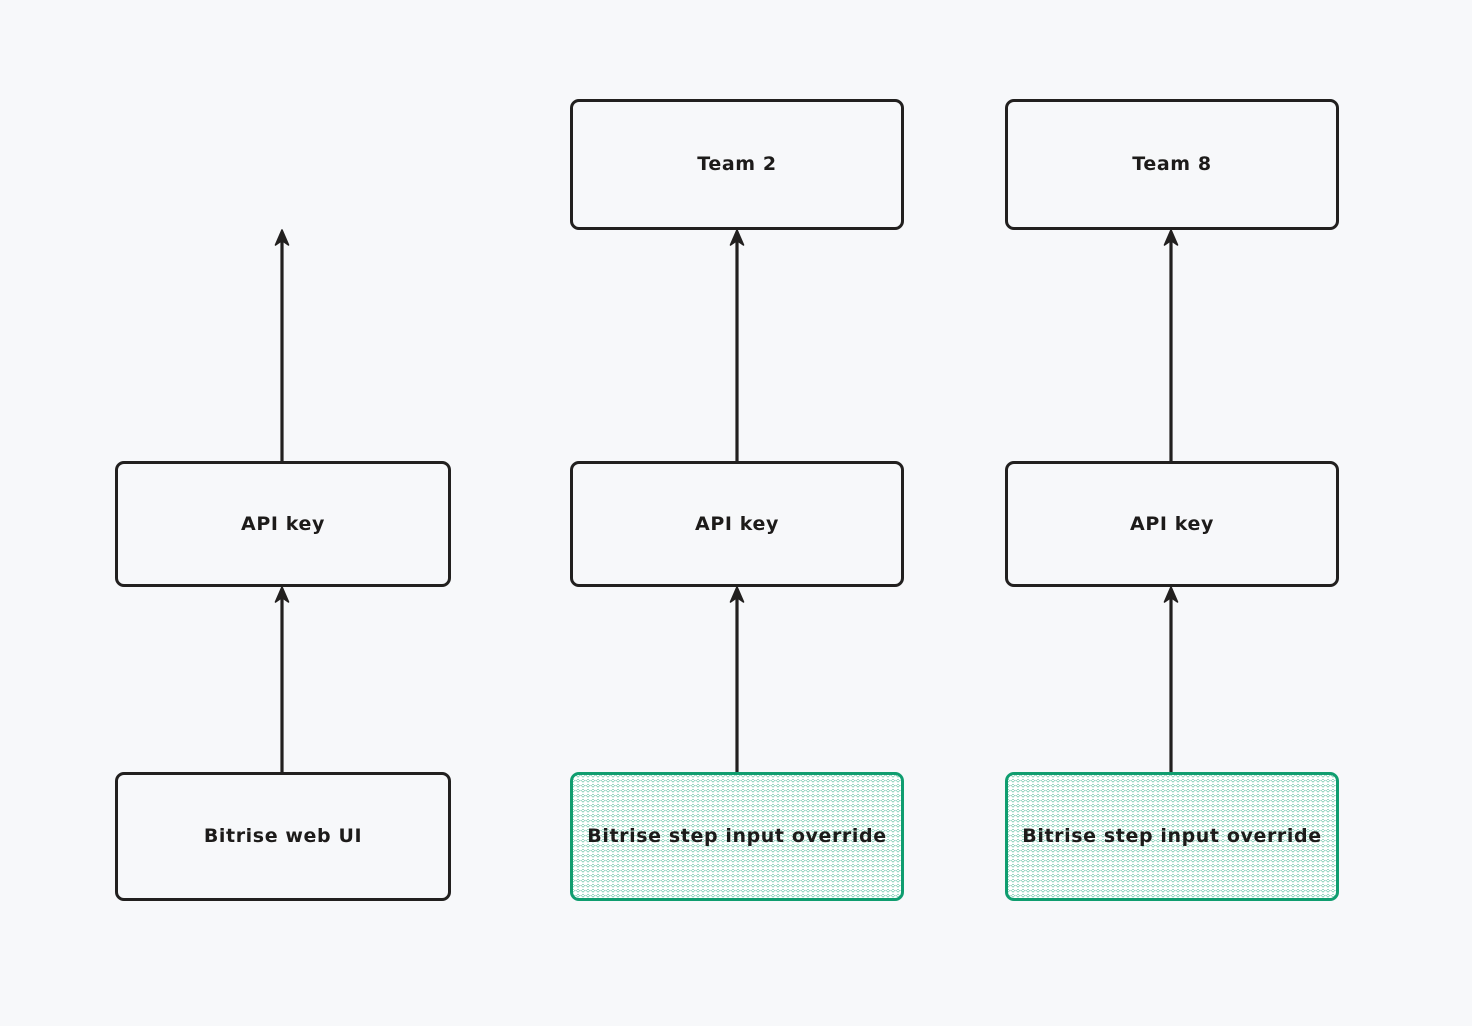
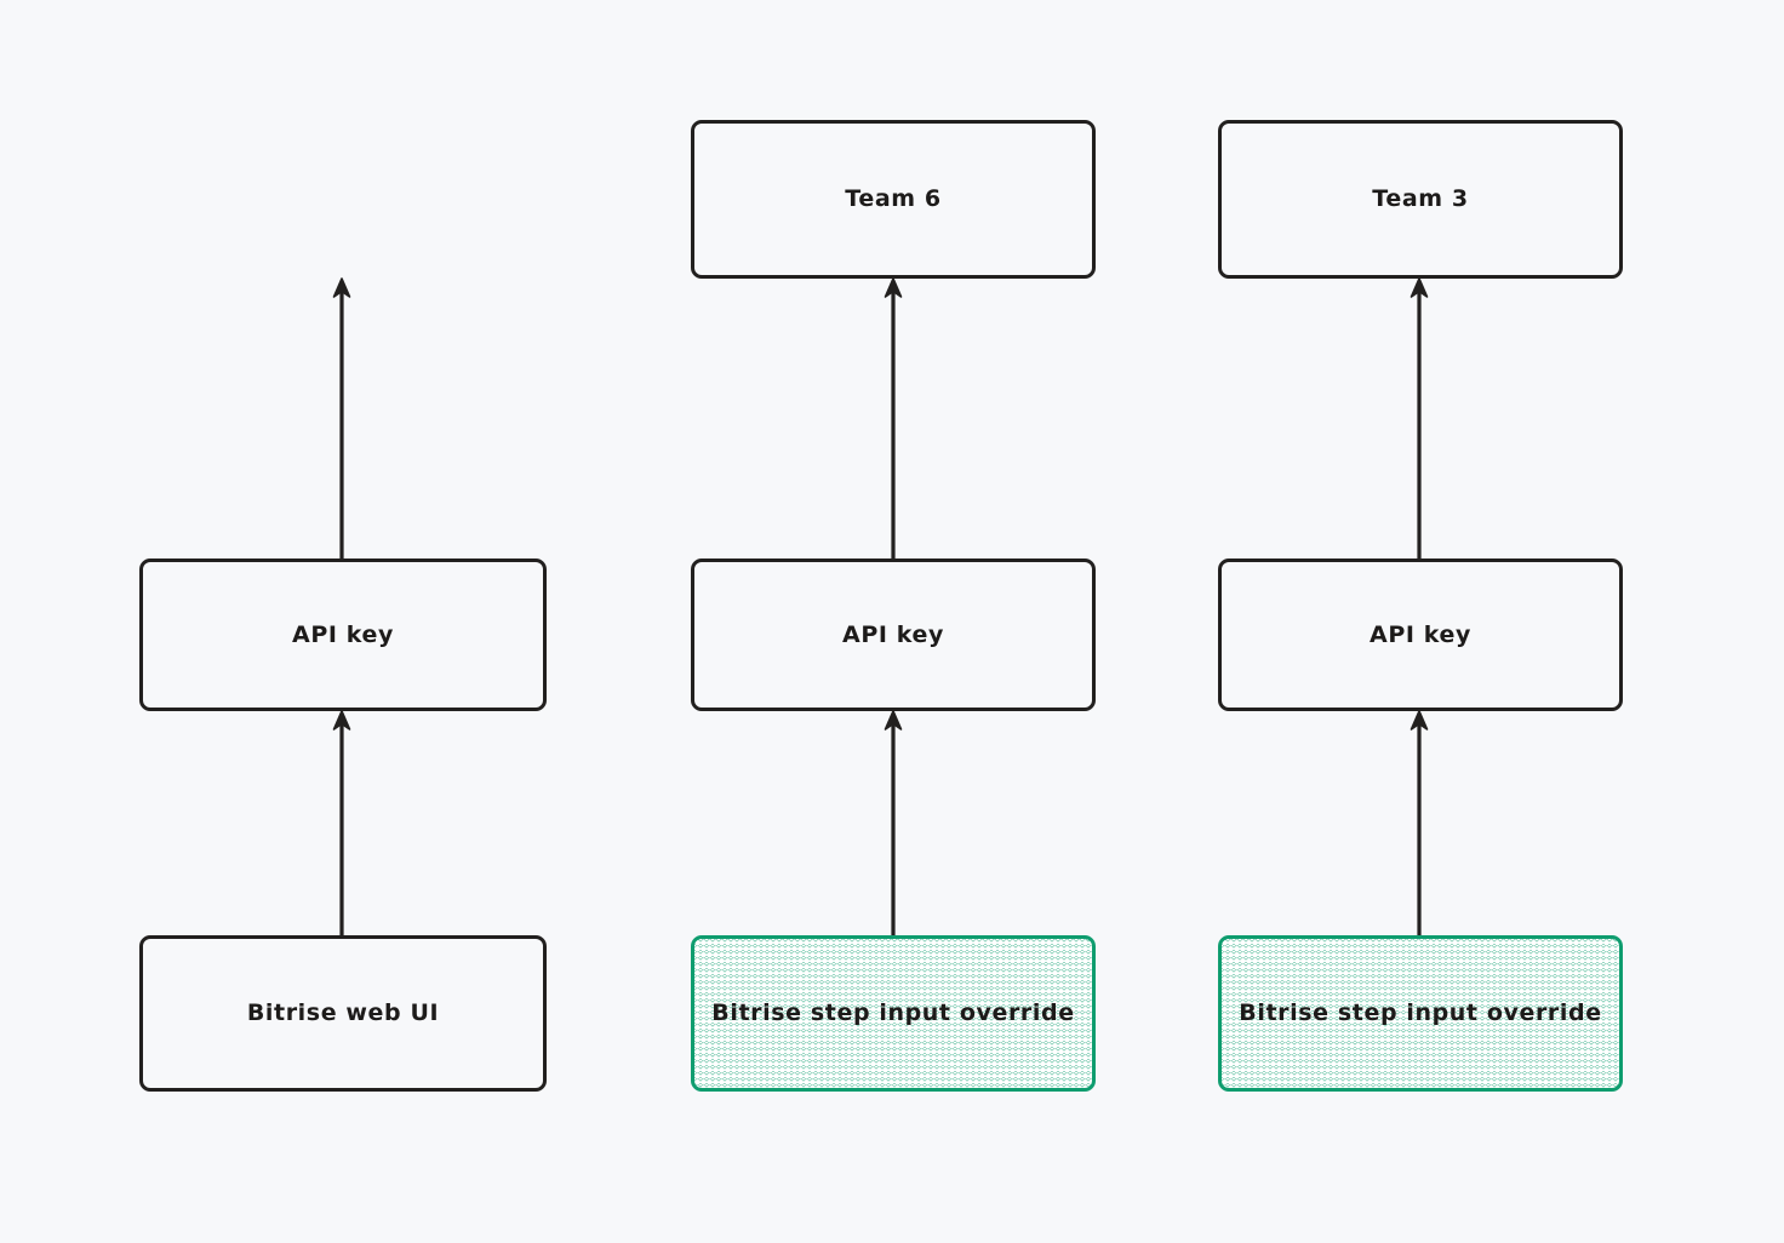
  API key
  Bitrise web UI
- Team 2
+ Team 6
  API key
  Bitrise step input override
- Team 8
+ Team 3
  API key
  Bitrise step input override
